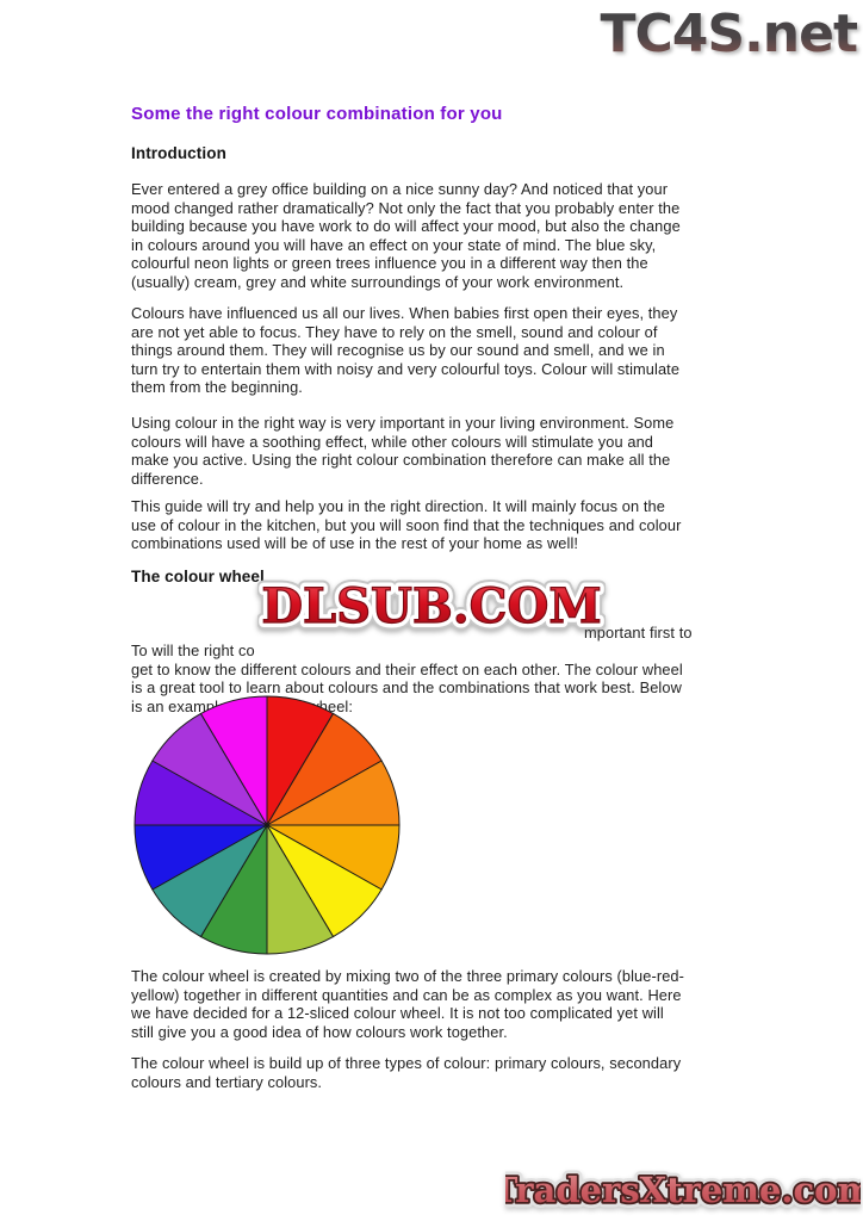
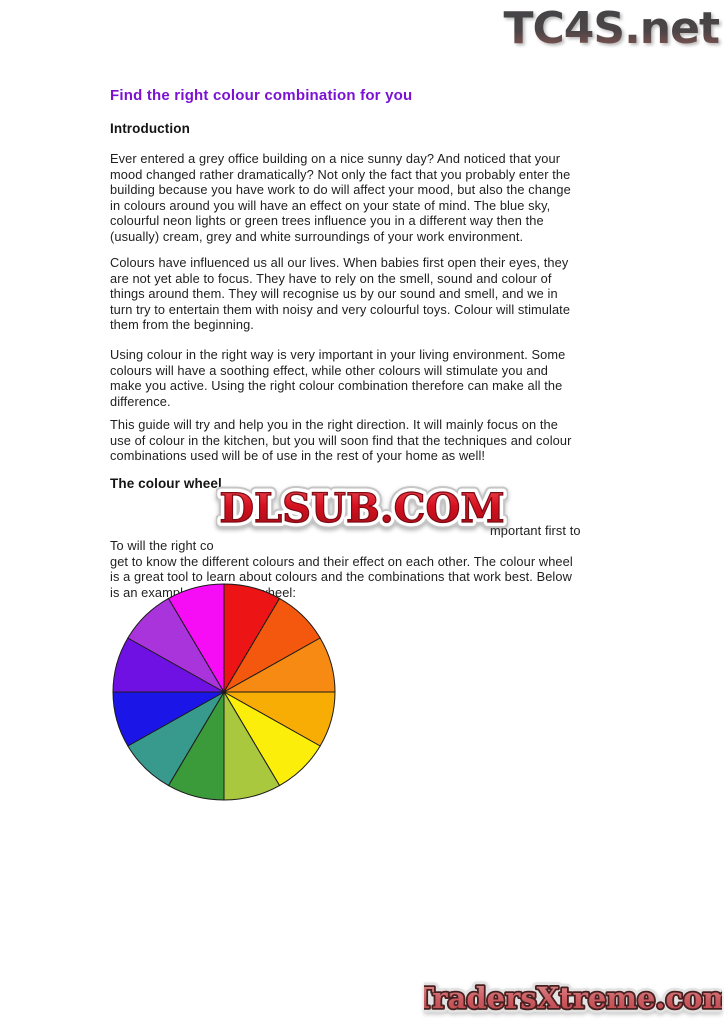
  TC4S.net
- Some the right colour combination for you
+ Find the right colour combination for you
  Introduction
  Ever entered a grey office building on a nice sunny day? And noticed that your
  mood changed rather dramatically? Not only the fact that you probably enter the
  building because you have work to do will affect your mood, but also the change
  in colours around you will have an effect on your state of mind. The blue sky,
  colourful neon lights or green trees influence you in a different way then the
  (usually) cream, grey and white surroundings of your work environment.
  Colours have influenced us all our lives. When babies first open their eyes, they
  are not yet able to focus. They have to rely on the smell, sound and colour of
  things around them. They will recognise us by our sound and smell, and we in
  turn try to entertain them with noisy and very colourful toys. Colour will stimulate
  them from the beginning.
  Using colour in the right way is very important in your living environment. Some
  colours will have a soothing effect, while other colours will stimulate you and
  make you active. Using the right colour combination therefore can make all the
  difference.
  This guide will try and help you in the right direction. It will mainly focus on the
  use of colour in the kitchen, but you will soon find that the techniques and colour
  combinations used will be of use in the rest of your home as well!
  The colour wheel
  To will the right co
  mportant first to
  get to know the different colours and their effect on each other. The colour wheel
  is a great tool to learn about colours and the combinations that work best. Below
  DLSUB.COM
- The colour wheel is created by mixing two of the three primary colours (blue-red-
- yellow) together in different quantities and can be as complex as you want. Here
- we have decided for a 12-sliced colour wheel. It is not too complicated yet will
- still give you a good idea of how colours work together.
- The colour wheel is build up of three types of colour: primary colours, secondary
- colours and tertiary colours.
  radersXtreme.com
